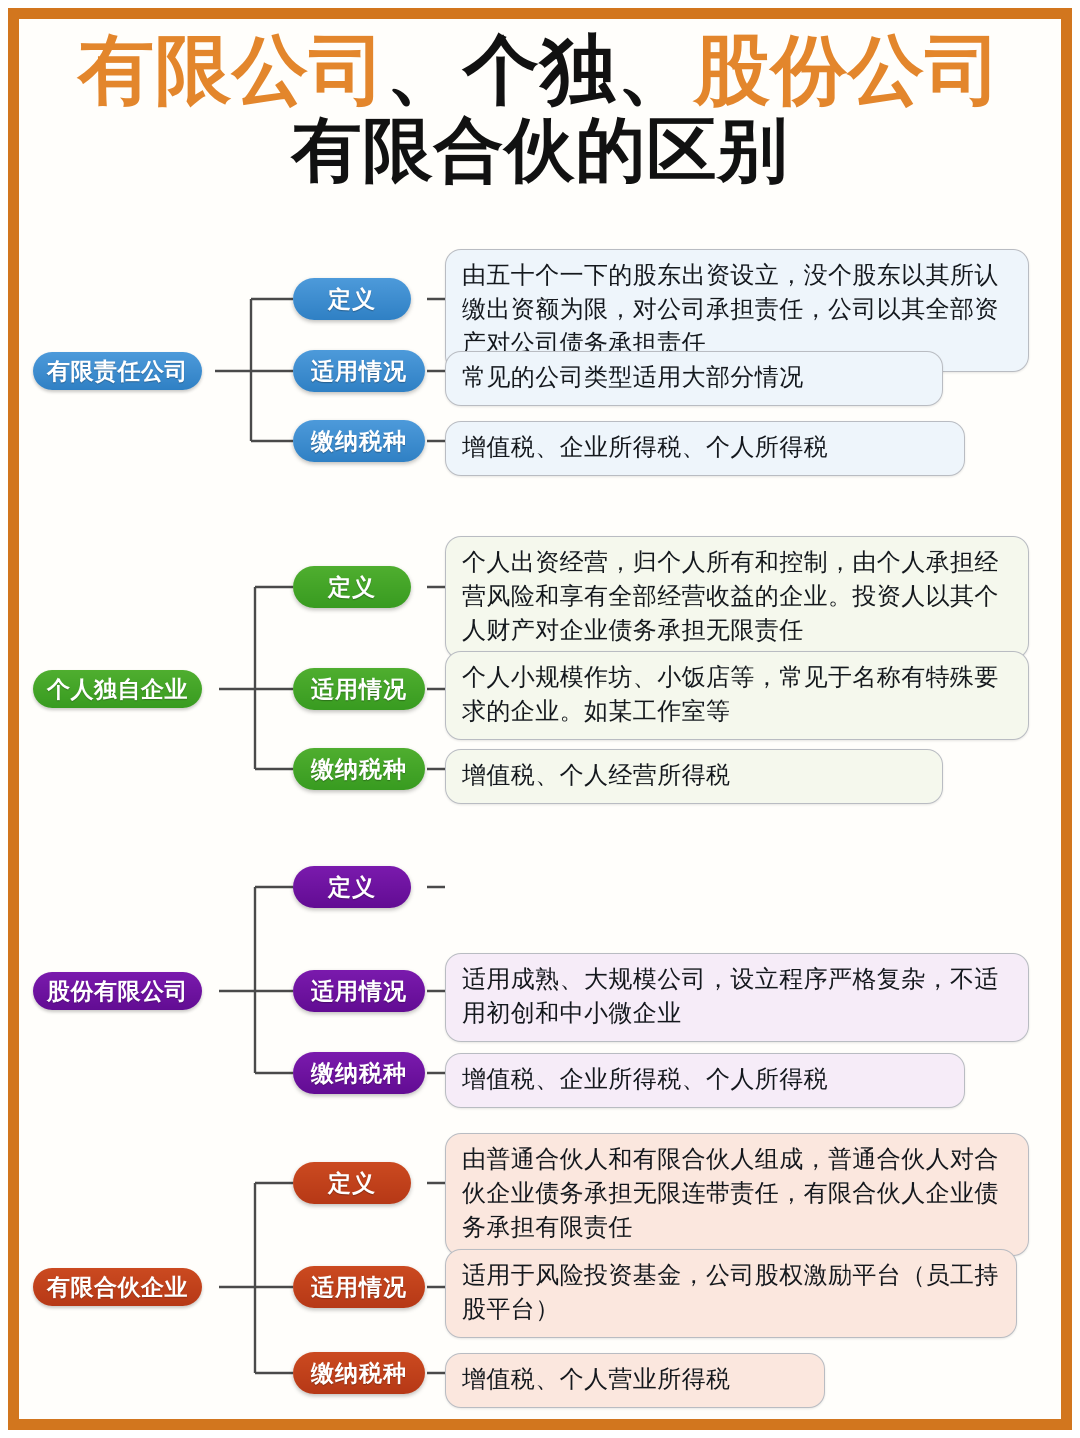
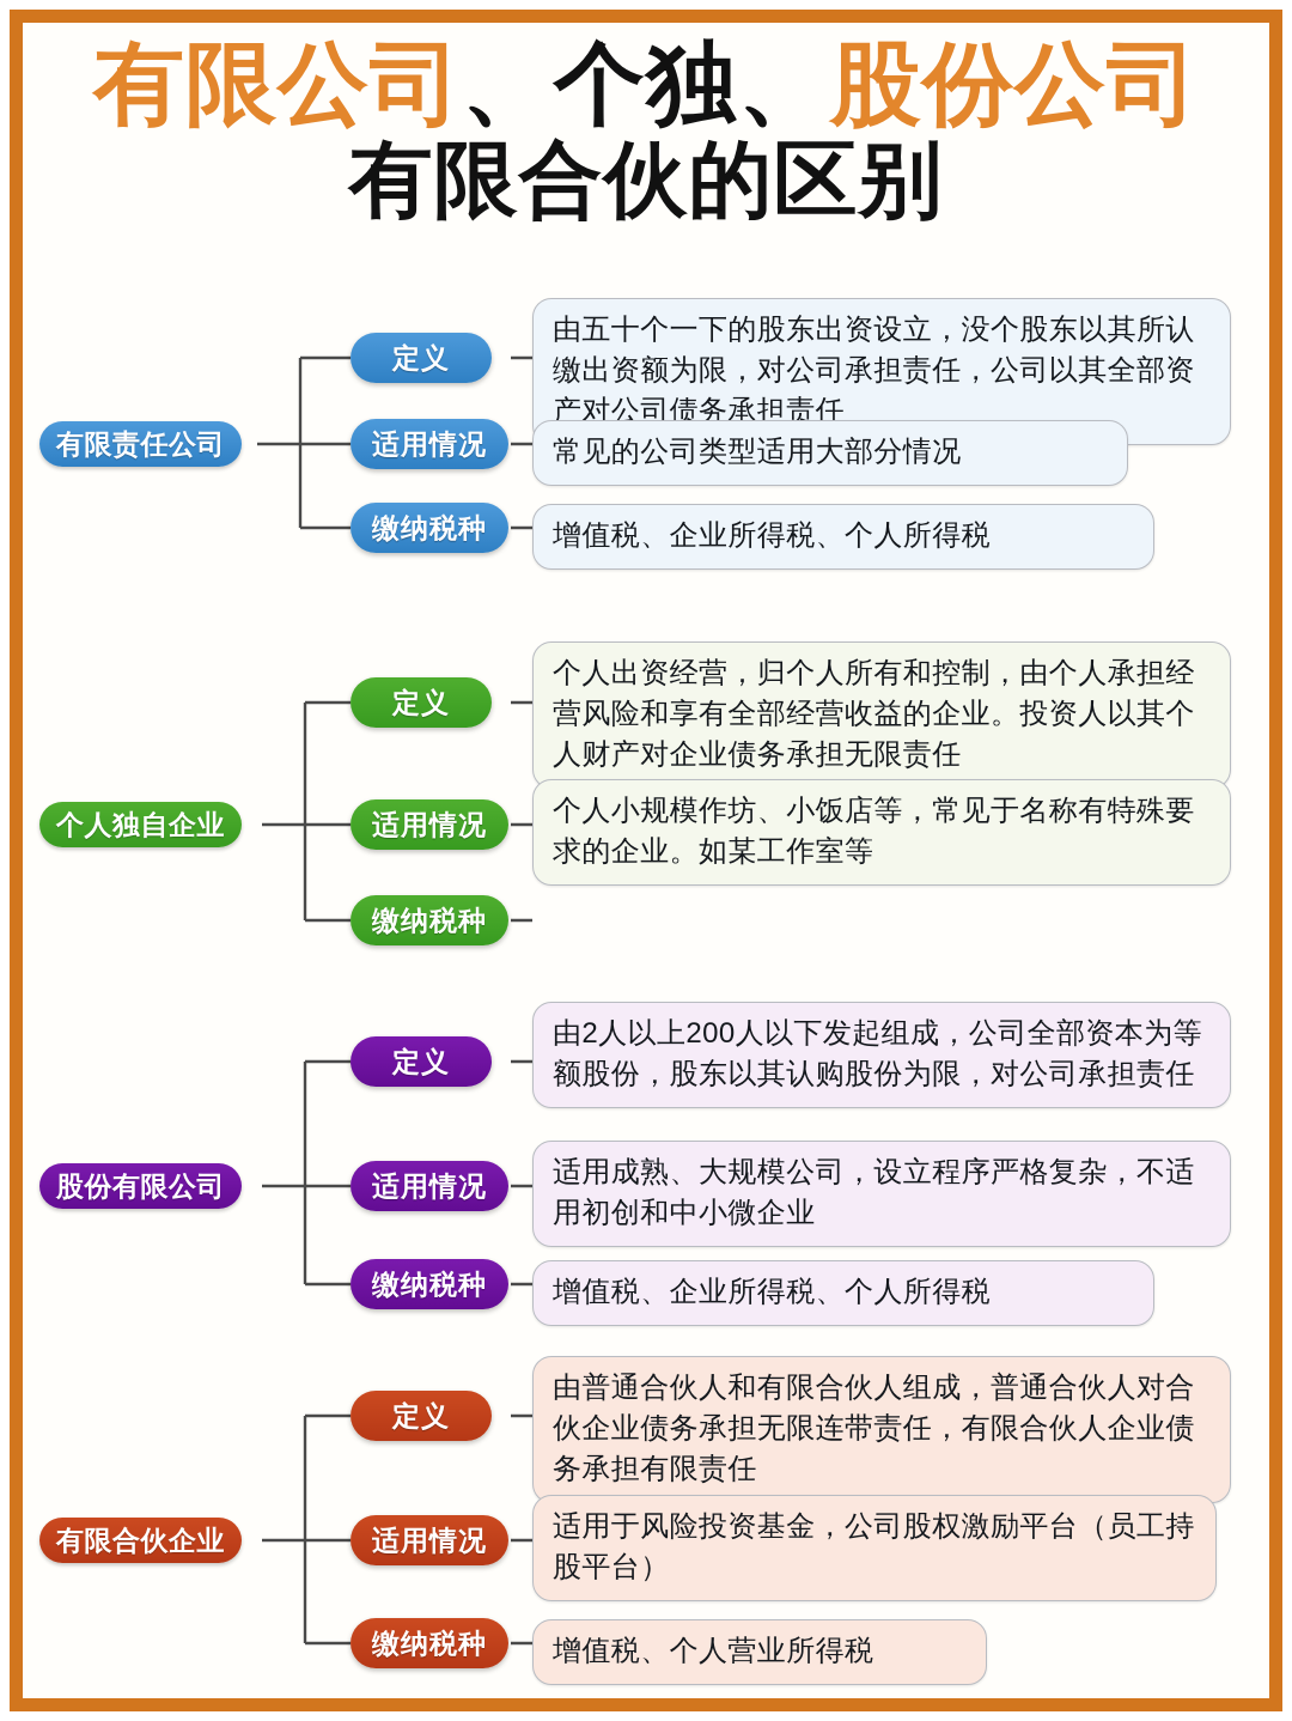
  有限公司、个独、股份公司
  有限合伙的区别
  有限责任公司
  定义
  适用情况
  缴纳税种
  由五十个一下的股东出资设立，没个股东以其所认缴出资额为限，对公司承担责任，公司以其全部资产对公司债务承担责任
  常见的公司类型适用大部分情况
  增值税、企业所得税、个人所得税
  个人独自企业
  定义
  适用情况
  缴纳税种
  个人出资经营，归个人所有和控制，由个人承担经营风险和享有全部经营收益的企业。投资人以其个人财产对企业债务承担无限责任
  个人小规模作坊、小饭店等，常见于名称有特殊要求的企业。如某工作室等
- 增值税、个人经营所得税
  股份有限公司
  定义
  适用情况
  缴纳税种
+ 由2人以上200人以下发起组成，公司全部资本为等额股份，股东以其认购股份为限，对公司承担责任
  适用成熟、大规模公司，设立程序严格复杂，不适用初创和中小微企业
  增值税、企业所得税、个人所得税
  有限合伙企业
  定义
  适用情况
  缴纳税种
  由普通合伙人和有限合伙人组成，普通合伙人对合伙企业债务承担无限连带责任，有限合伙人企业债务承担有限责任
  适用于风险投资基金，公司股权激励平台（员工持股平台）
  增值税、个人营业所得税
